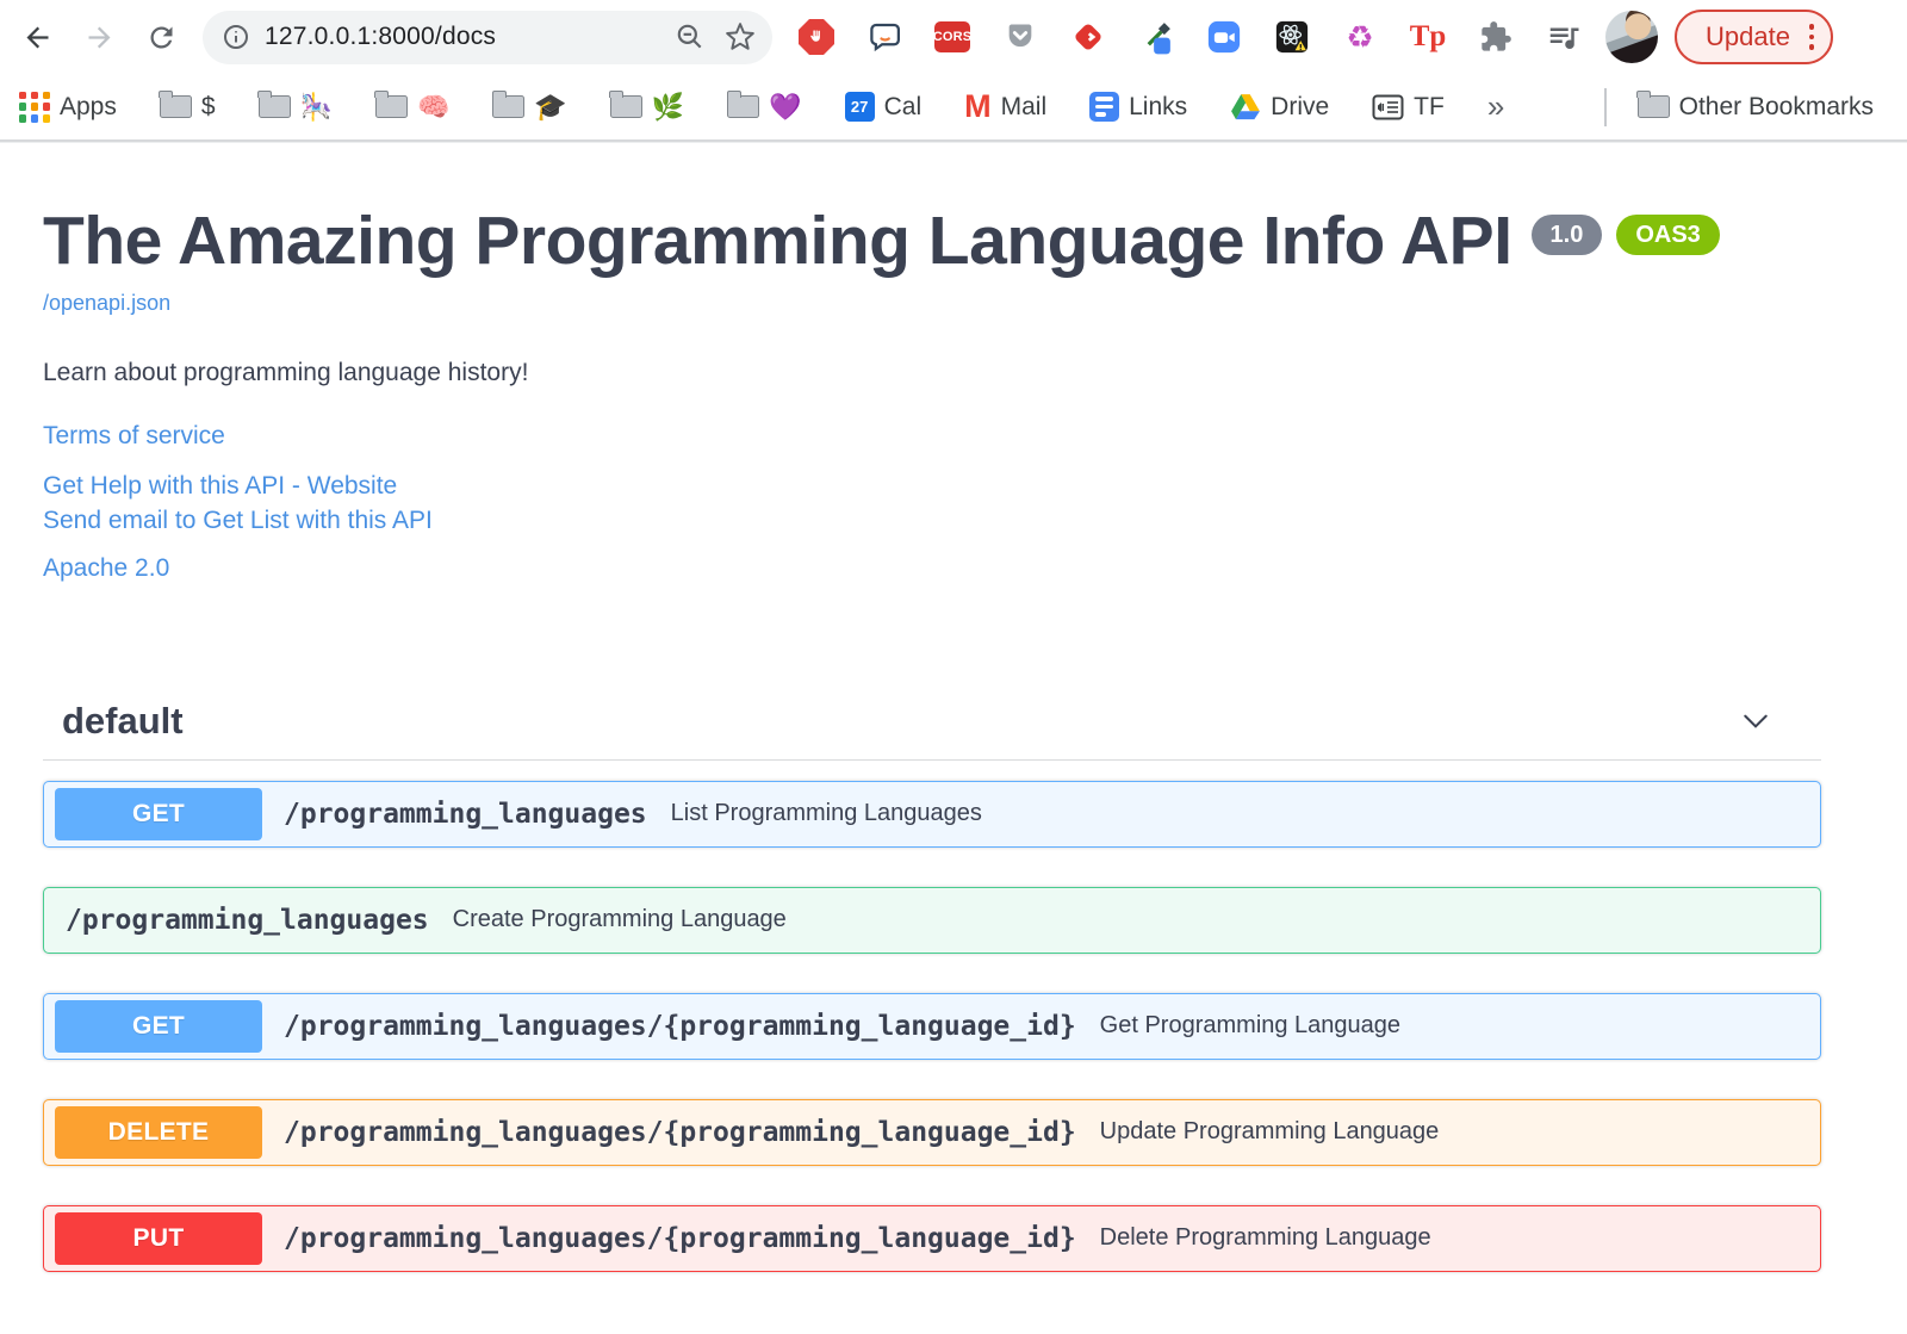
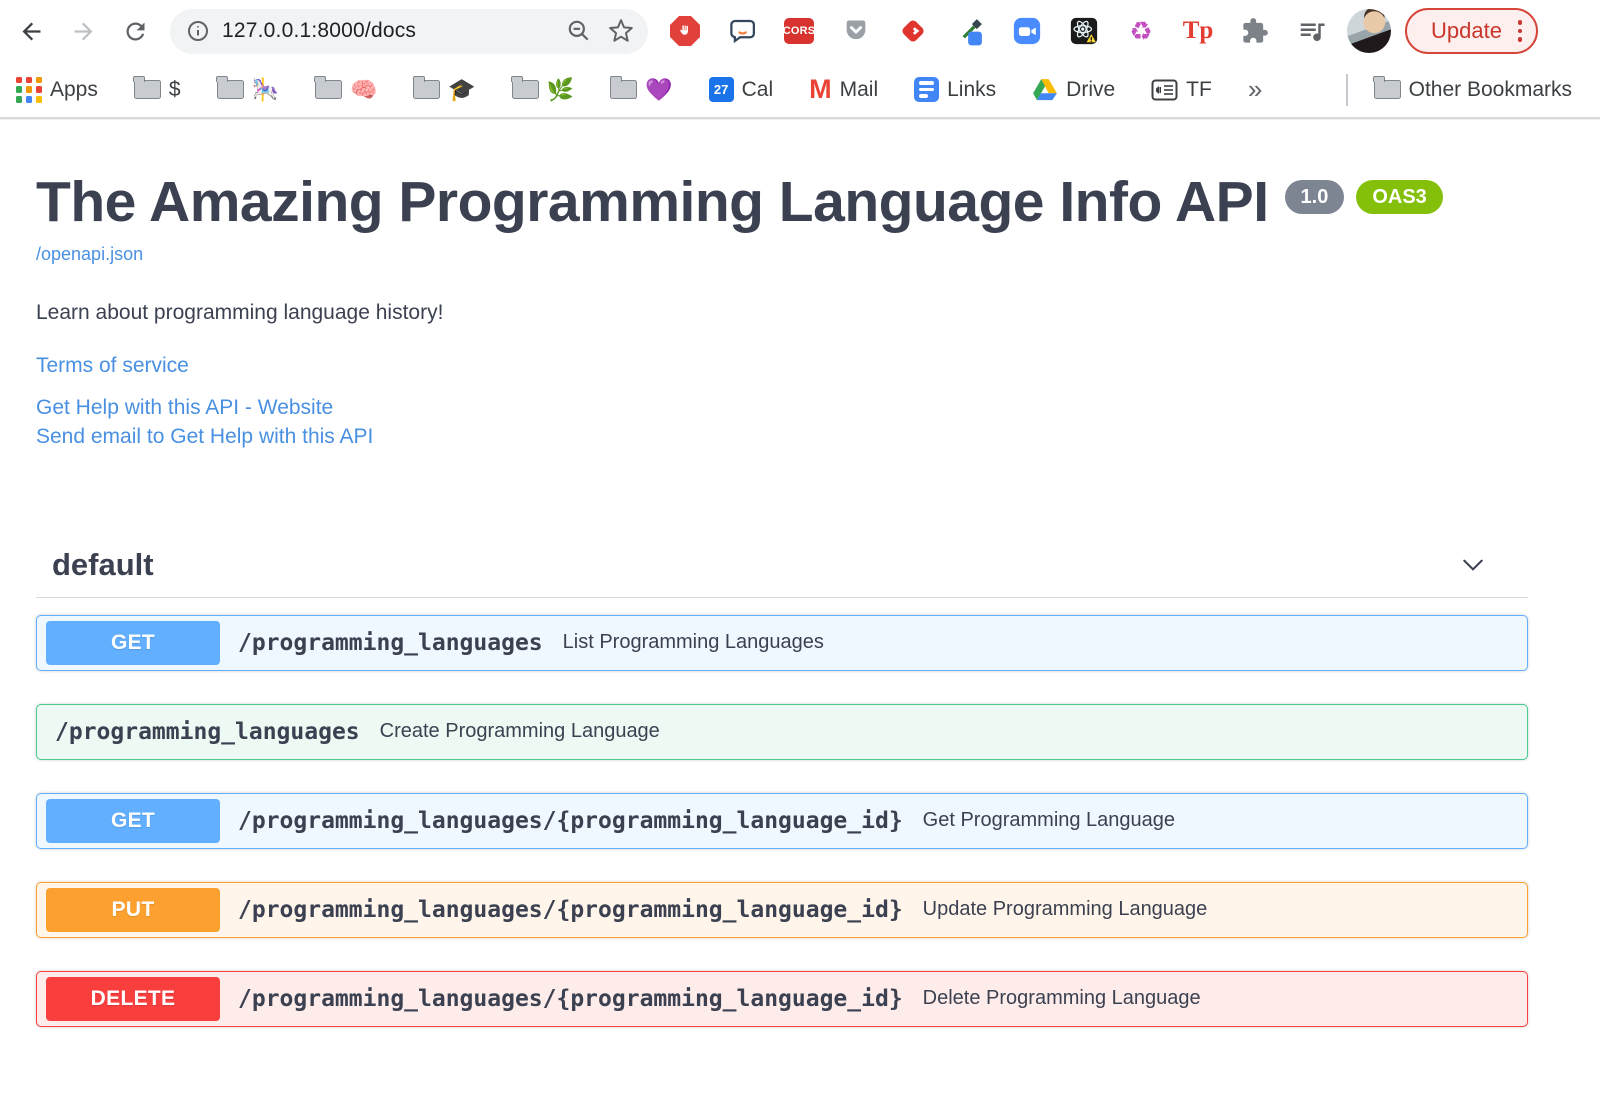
  127.0.0.1:8000/docs
  CORS
  ♻
  Tp
  Update
  Apps
  $
  🎠
  🧠
  🎓
  🌿
  💜
  27
  Cal
  M
  Mail
  Links
  Drive
  TF
  »
  Other Bookmarks
  The Amazing Programming Language Info API
  1.0
  OAS3
  /openapi.json
  Learn about programming language history!
  Terms of service
  Get Help with this API - Website
- Send email to Get List with this API
+ Send email to Get Help with this API
- Apache 2.0
  default
  GET
  /programming_languages
  List Programming Languages
  /programming_languages
  Create Programming Language
  GET
  /programming_languages/{programming_language_id}
  Get Programming Language
- DELETE
+ PUT
  /programming_languages/{programming_language_id}
  Update Programming Language
- PUT
+ DELETE
  /programming_languages/{programming_language_id}
  Delete Programming Language
